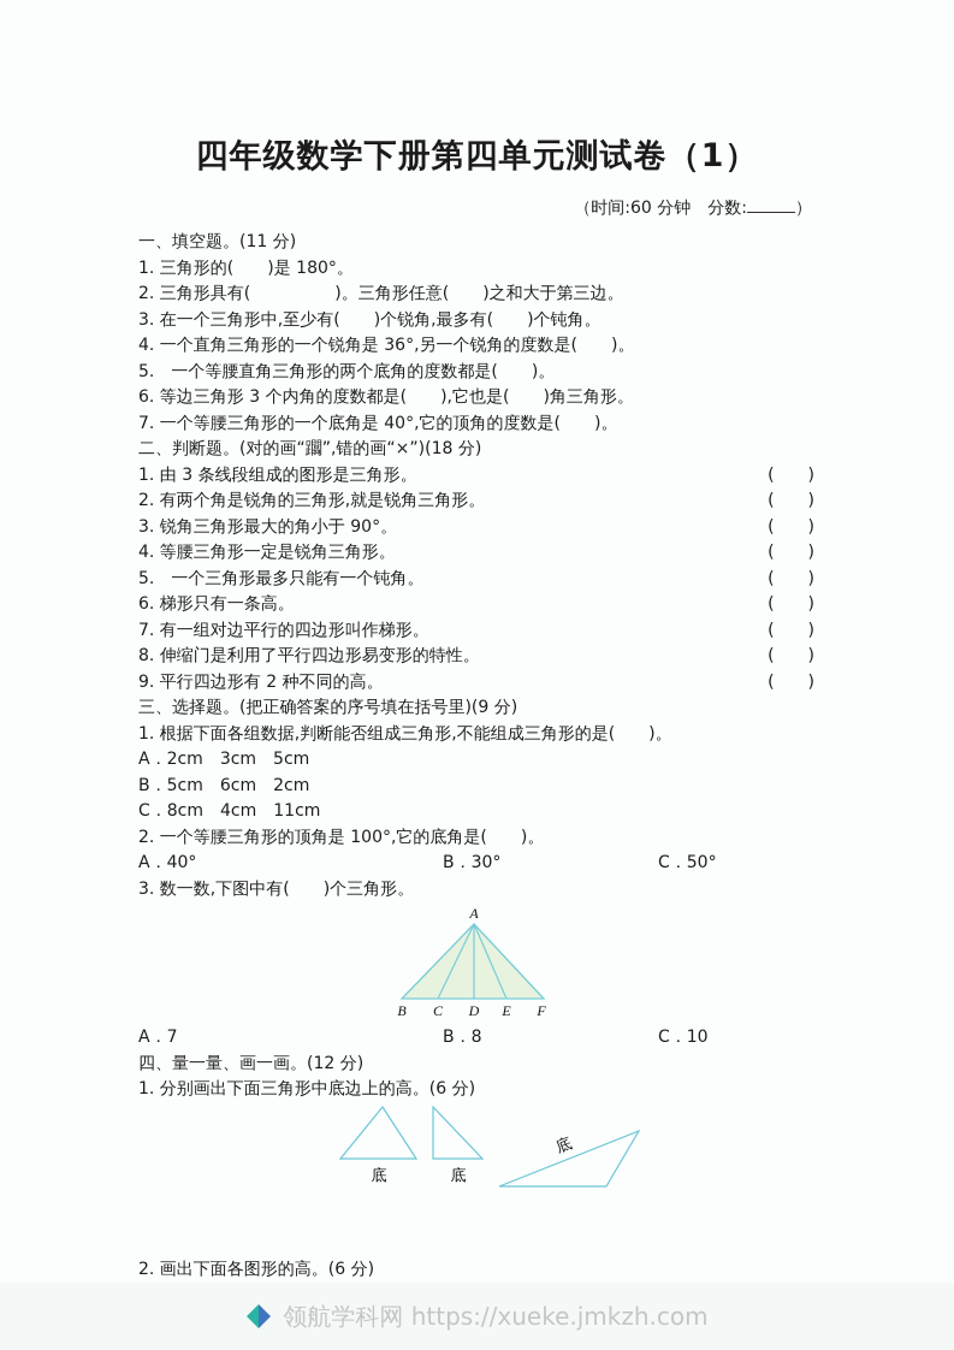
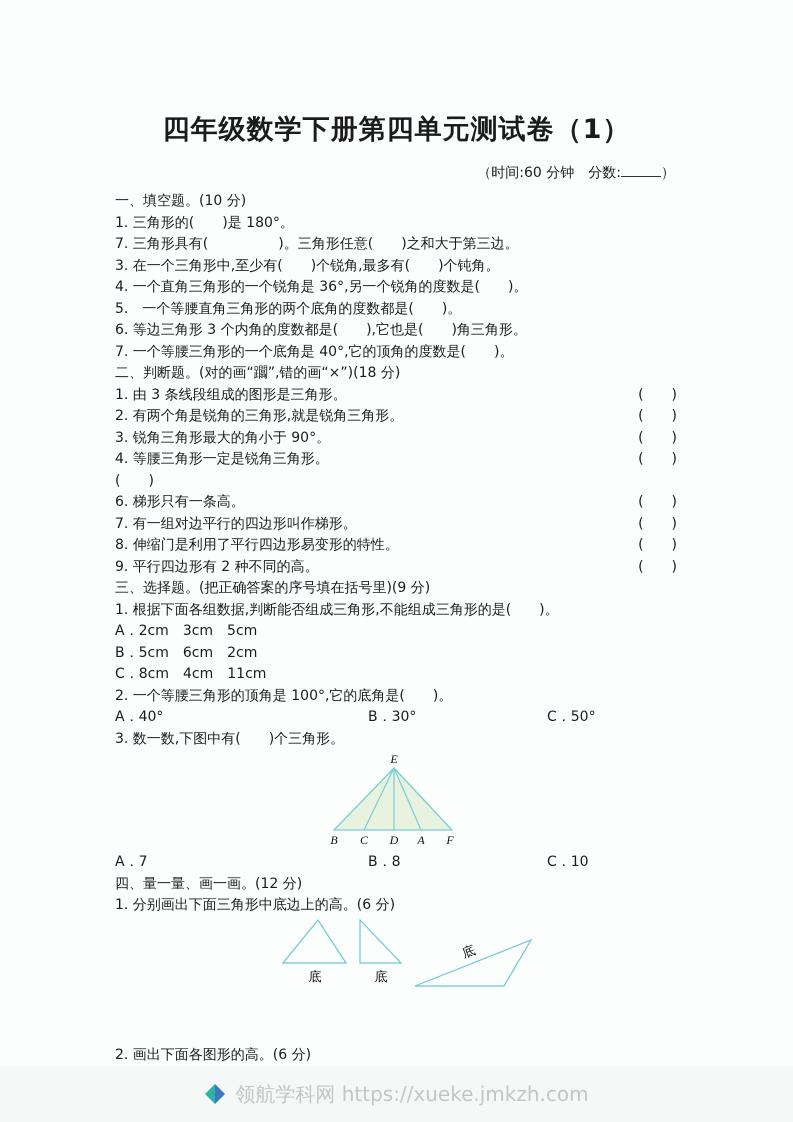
  四年级数学下册第四单元测试卷（1）
  （时间:60 分钟 分数: ）
- 一、填空题。(11 分)
+ 一、填空题。(10 分)
  1. 三角形的( )是 180°。
- 2. 三角形具有( )。三角形任意( )之和大于第三边。
+ 7. 三角形具有( )。三角形任意( )之和大于第三边。
  3. 在一个三角形中,至少有( )个锐角,最多有( )个钝角。
  4. 一个直角三角形的一个锐角是 36°,另一个锐角的度数是( )。
  5. 一个等腰直角三角形的两个底角的度数都是( )。
  6. 等边三角形 3 个内角的度数都是( ),它也是( )角三角形。
  7. 一个等腰三角形的一个底角是 40°,它的顶角的度数是( )。
  二、判断题。(对的画“躢”,错的画“×”)(18 分)
  1. 由 3 条线段组成的图形是三角形。
  ( )
  2. 有两个角是锐角的三角形,就是锐角三角形。
  ( )
  3. 锐角三角形最大的角小于 90°。
  ( )
  4. 等腰三角形一定是锐角三角形。
  ( )
- 5. 一个三角形最多只能有一个钝角。
  ( )
  6. 梯形只有一条高。
  ( )
  7. 有一组对边平行的四边形叫作梯形。
  ( )
  8. 伸缩门是利用了平行四边形易变形的特性。
  ( )
  9. 平行四边形有 2 种不同的高。
  ( )
  三、选择题。(把正确答案的序号填在括号里)(9 分)
  1. 根据下面各组数据,判断能否组成三角形,不能组成三角形的是( )。
  A．2cm 3cm 5cm
  B．5cm 6cm 2cm
  C．8cm 4cm 11cm
  2. 一个等腰三角形的顶角是 100°,它的底角是( )。
  A．40°
  B．30°
  C．50°
  3. 数一数,下图中有( )个三角形。
- A
+ E
  B
  C
  D
- E
+ A
  F
  A．7
  B．8
  C．10
  四、量一量、画一画。(12 分)
  1. 分别画出下面三角形中底边上的高。(6 分)
  底
  底
  2. 画出下面各图形的高。(6 分)
  领航学科网 https://xueke.jmkzh.com
